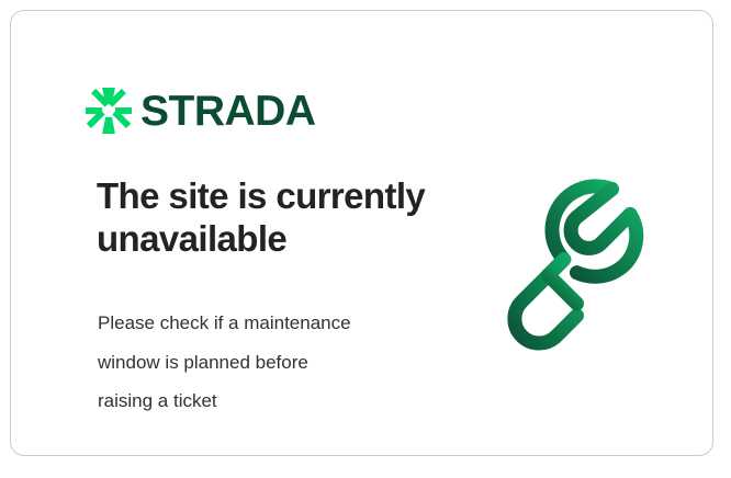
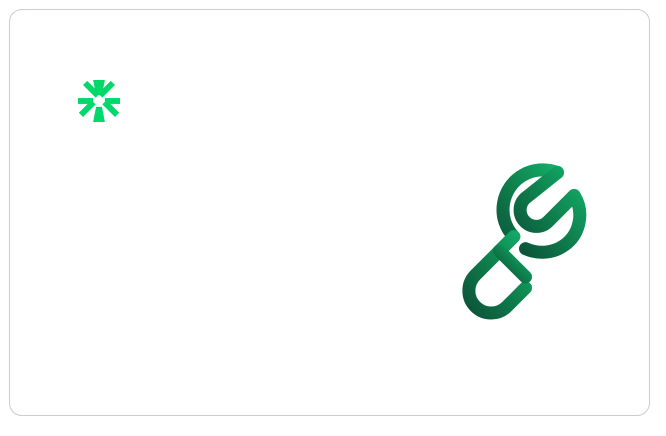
- STRADA
- The site is currently unavailable
- Please check if a maintenance
- window is planned before
- raising a ticket
